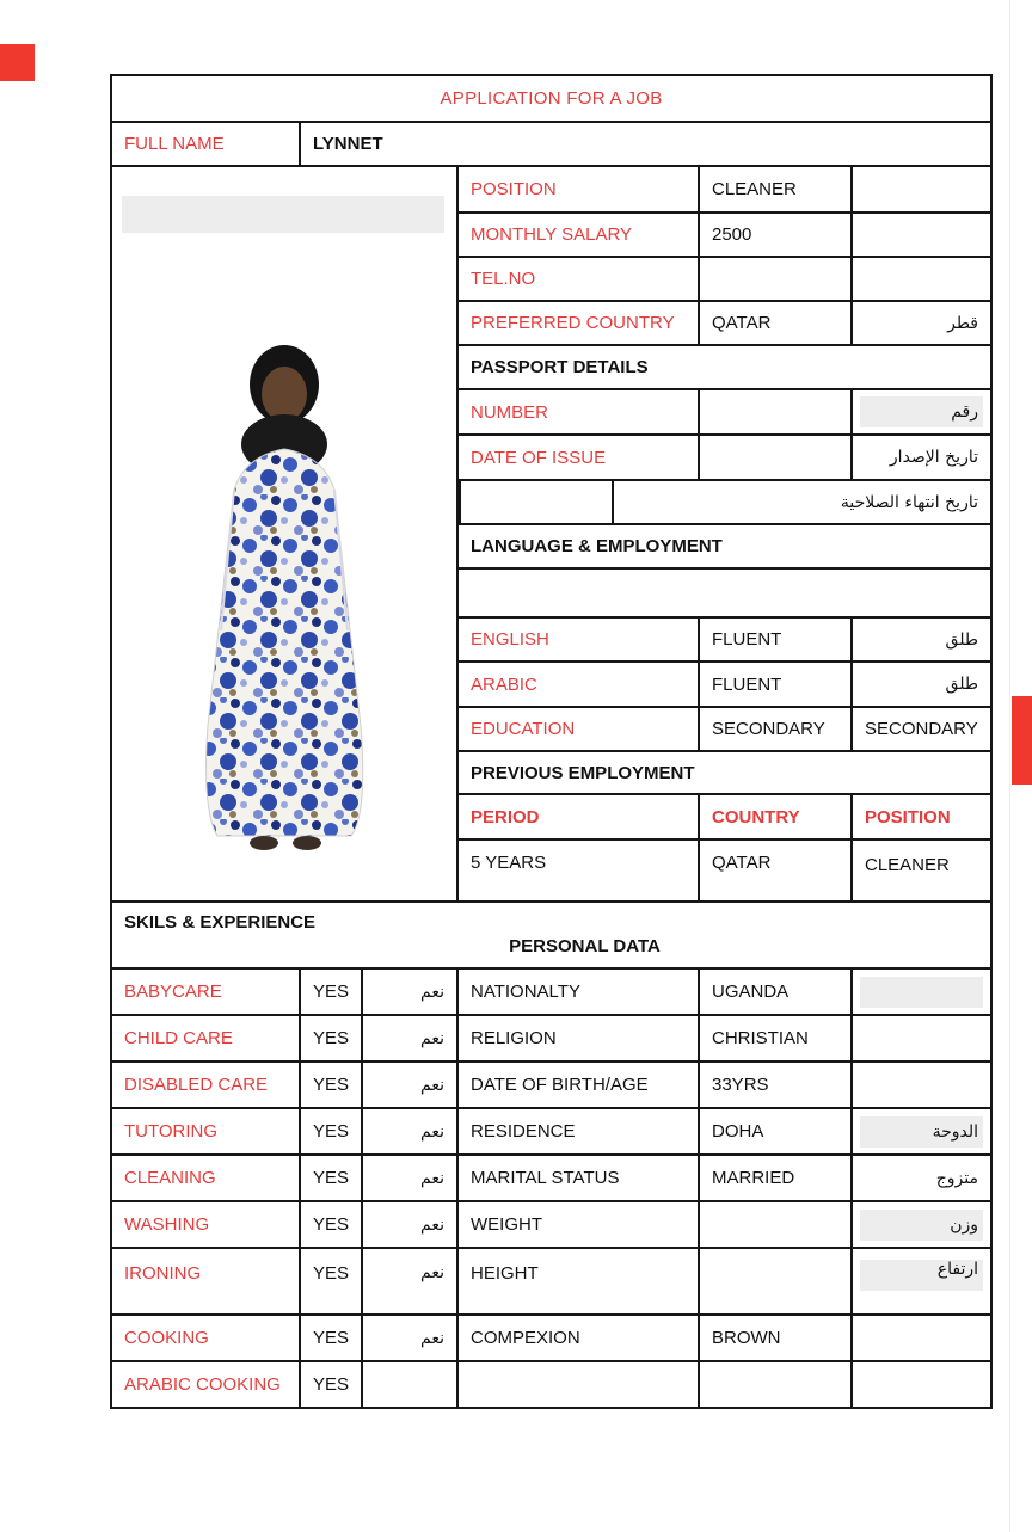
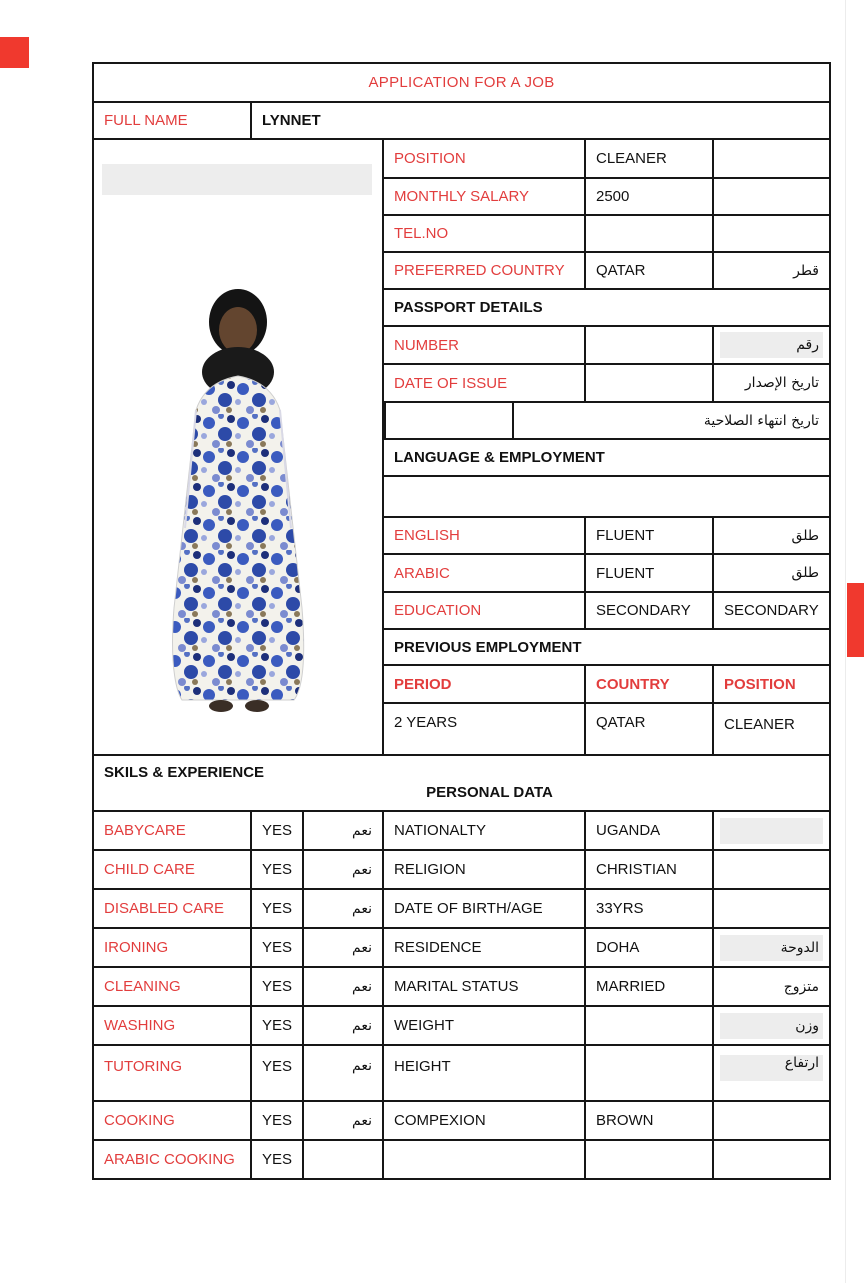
  APPLICATION FOR A JOB
  FULL NAME
  LYNNET
  POSITION
  CLEANER
  MONTHLY SALARY
  2500
  TEL.NO
  PREFERRED COUNTRY
  QATAR
  قطر
  PASSPORT DETAILS
  NUMBER
  رقم
  DATE OF ISSUE
  تاريخ الإصدار
  تاريخ انتهاء الصلاحية
  LANGUAGE & EMPLOYMENT
  ENGLISH
  FLUENT
  طلق
  ARABIC
  FLUENT
  طلق
  EDUCATION
  SECONDARY
  SECONDARY
  PREVIOUS EMPLOYMENT
  PERIOD
  COUNTRY
  POSITION
- 5 YEARS
+ 2 YEARS
  QATAR
  CLEANER
  SKILS & EXPERIENCE
  PERSONAL DATA
  BABYCARE
  YES
  نعم
  NATIONALTY
  UGANDA
  CHILD CARE
  YES
  نعم
  RELIGION
  CHRISTIAN
  DISABLED CARE
  YES
  نعم
  DATE OF BIRTH/AGE
  33YRS
- TUTORING
+ IRONING
  YES
  نعم
  RESIDENCE
  DOHA
  الدوحة
  CLEANING
  YES
  نعم
  MARITAL STATUS
  MARRIED
  متزوج
  WASHING
  YES
  نعم
  WEIGHT
  وزن
- IRONING
+ TUTORING
  YES
  نعم
  HEIGHT
  ارتفاع
  COOKING
  YES
  نعم
  COMPEXION
  BROWN
  ARABIC COOKING
  YES
